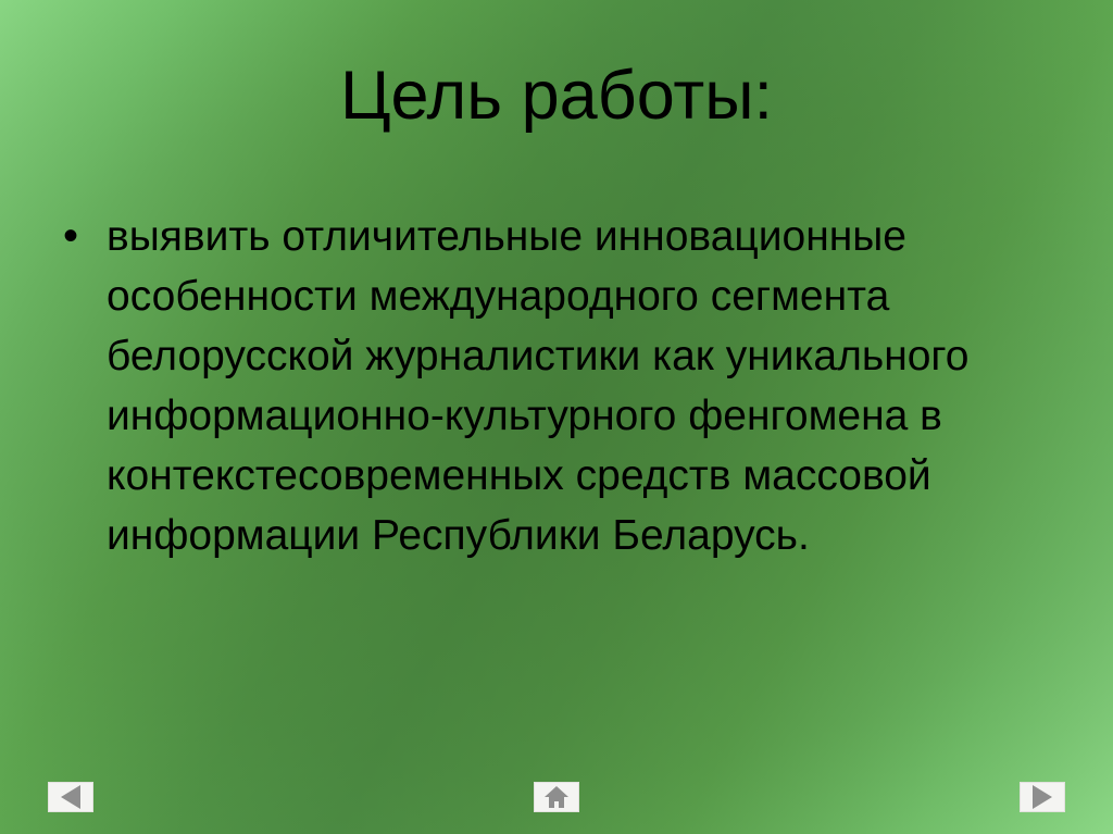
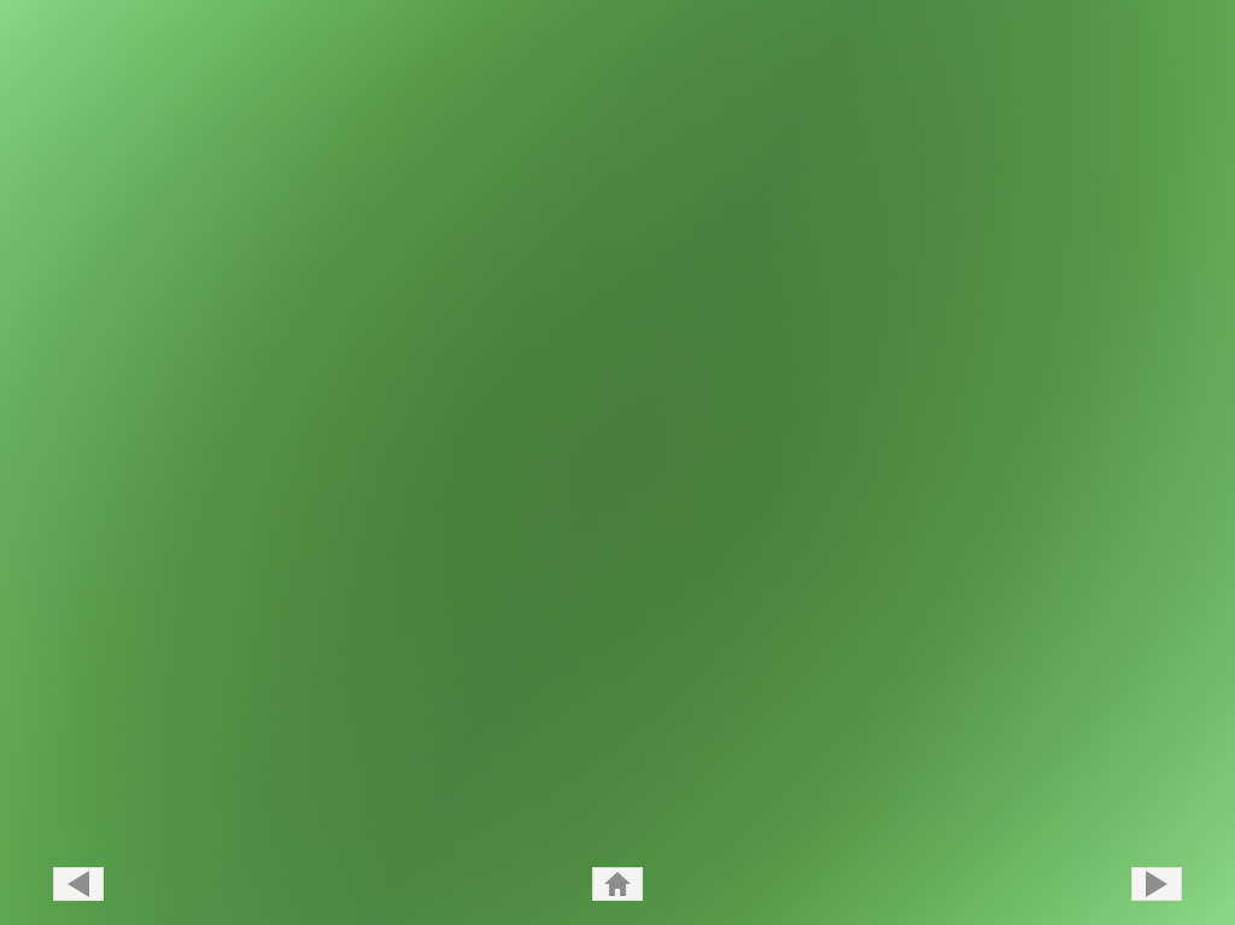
- Цель работы:
- •
- выявить отличительные инновационные особенности международного сегмента белорусской журналистики как уникального информационно-культурного фенгомена в контекстесовременных средств массовой информации Республики Беларусь.
